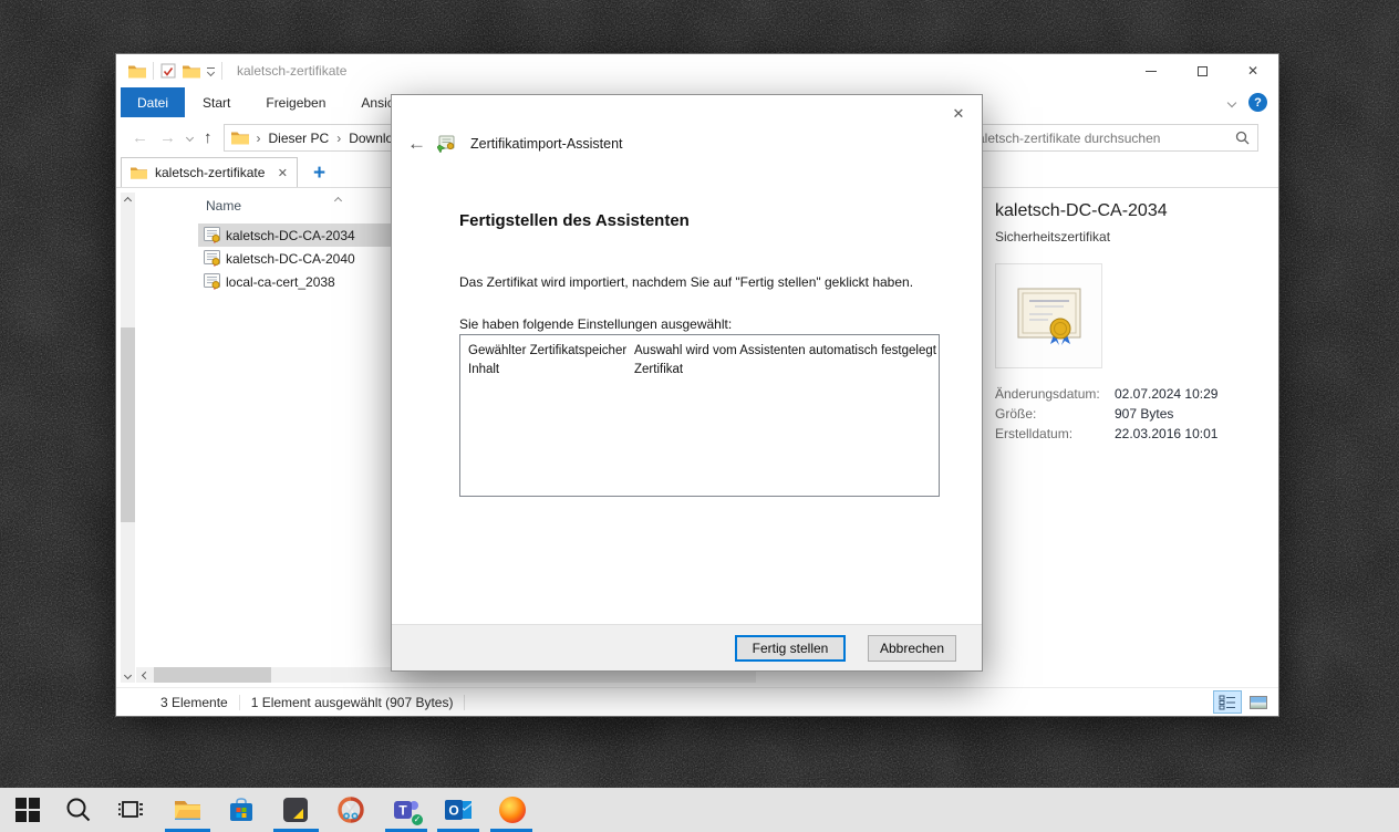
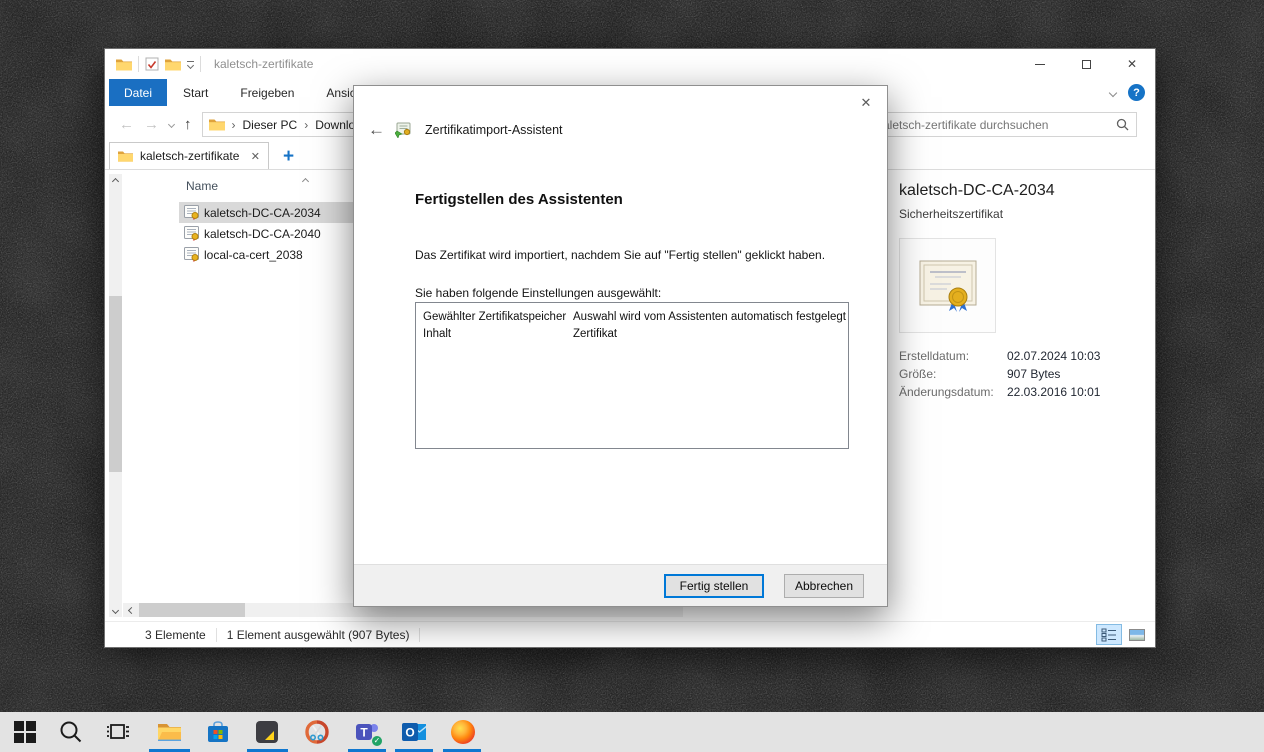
  kaletsch-zertifikate
  ✕
  Datei
  Start
  Freigeben
  ?
  ←
  →
  ↑
  ›
  Dieser PC
  ›
  letsch-zertifikate durchsuchen
  kaletsch-zertifikate
  ✕
  +
  Name
  kaletsch-DC-CA-2034
  kaletsch-DC-CA-2040
  local-ca-cert_2038
  kaletsch-DC-CA-2034
  Sicherheitszertifikat
- Änderungsdatum:
+ Erstelldatum:
- 02.07.2024 10:29
+ 02.07.2024 10:03
  Größe:
  907 Bytes
- Erstelldatum:
+ Änderungsdatum:
  22.03.2016 10:01
  3 Elemente
  1 Element ausgewählt (907 Bytes)
  ✕
  ←
  Zertifikatimport-Assistent
  Fertigstellen des Assistenten
  Das Zertifikat wird importiert, nachdem Sie auf "Fertig stellen" geklickt haben.
  Sie haben folgende Einstellungen ausgewählt:
  Gewählter Zertifikatspeicher
  Auswahl wird vom Assistenten automatisch festgelegt
  Inhalt
  Zertifikat
  Fertig stellen
  Abbrechen
  T
  ✓
  O
